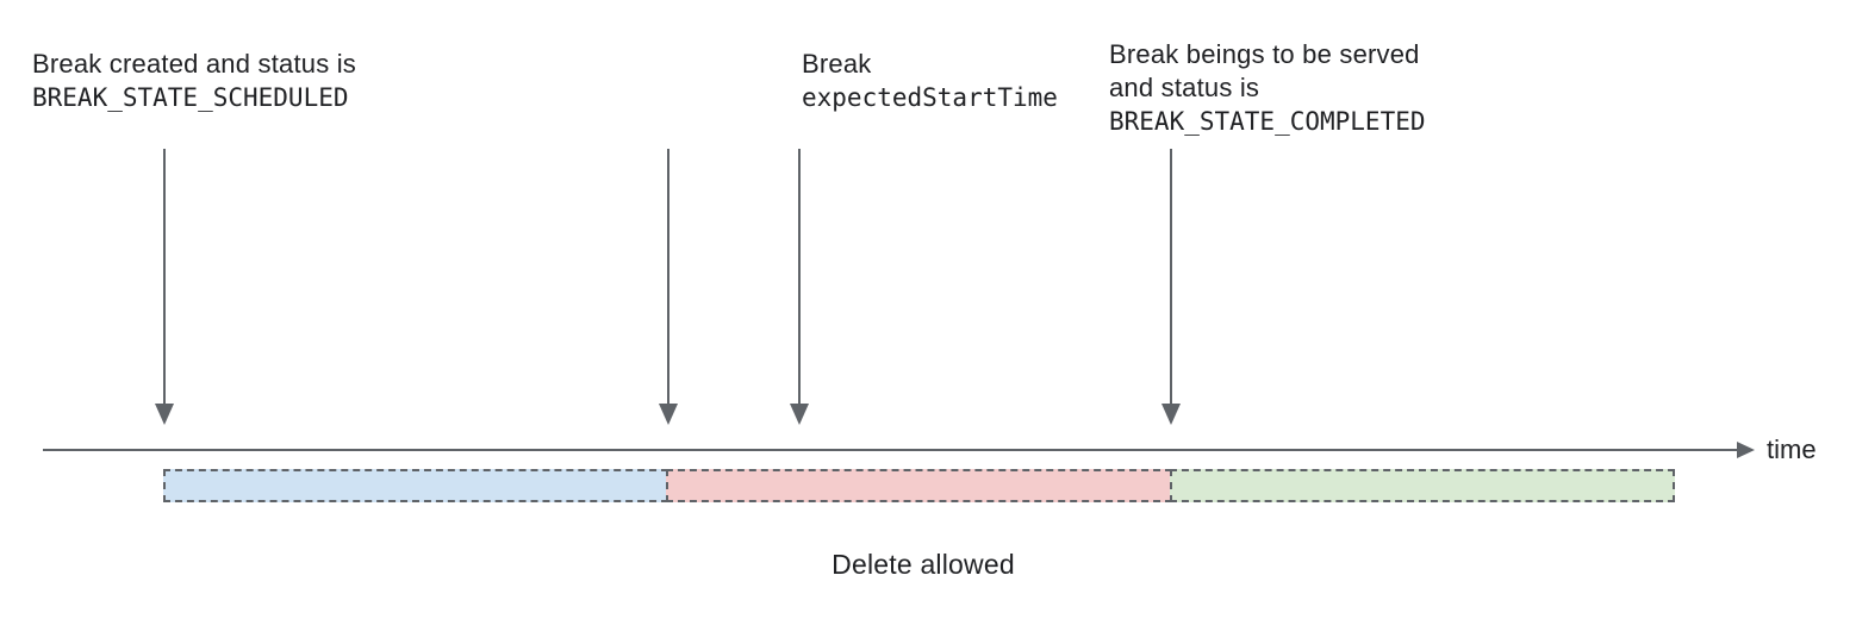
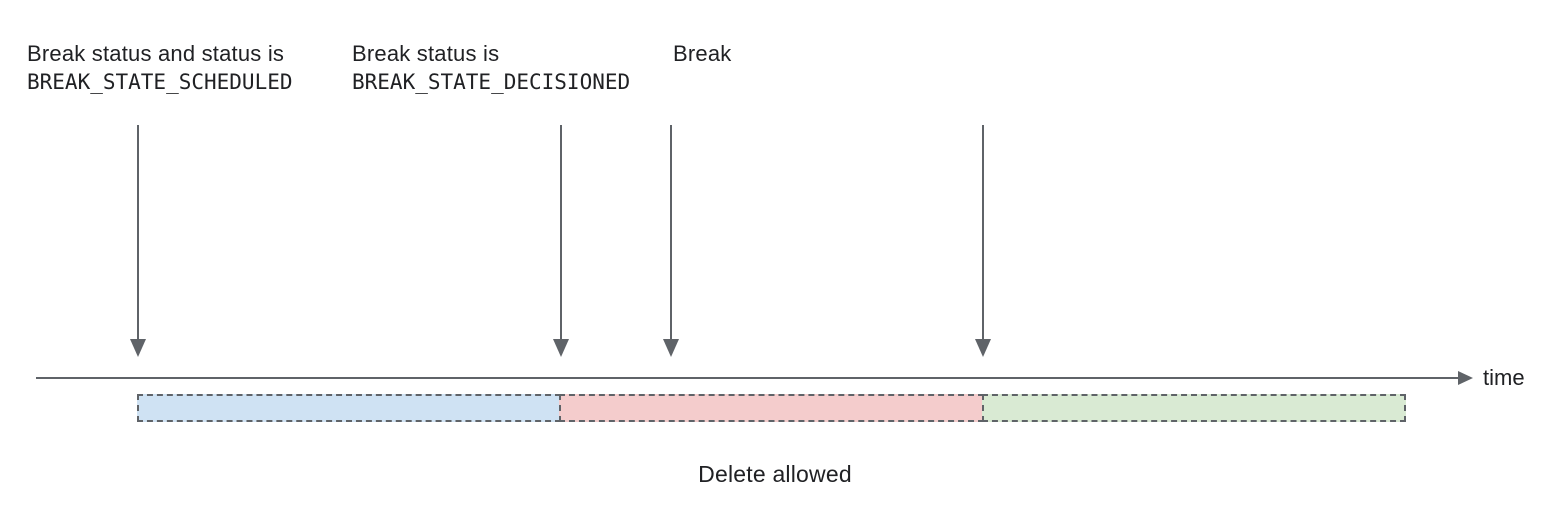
- Break created and status is
+ Break status and status is
  BREAK_STATE_SCHEDULED
+ Break status is
+ BREAK_STATE_DECISIONED
  Break
- expectedStartTime
- Break beings to be served
- and status is
- BREAK_STATE_COMPLETED
  time
  Delete allowed
